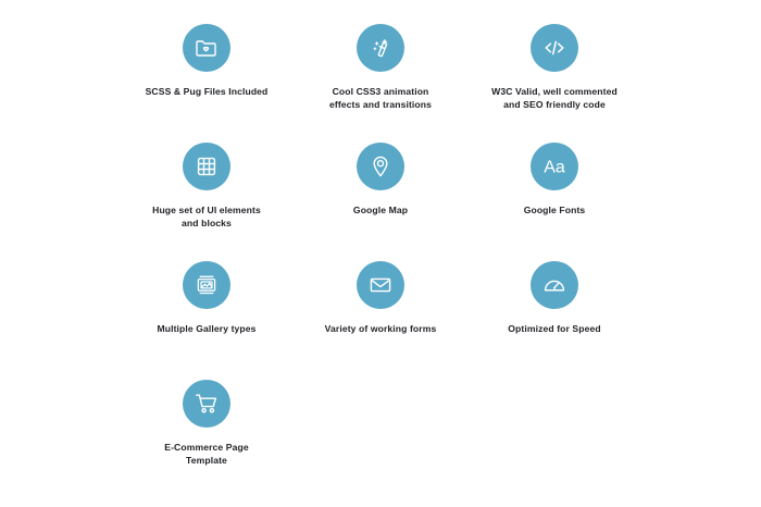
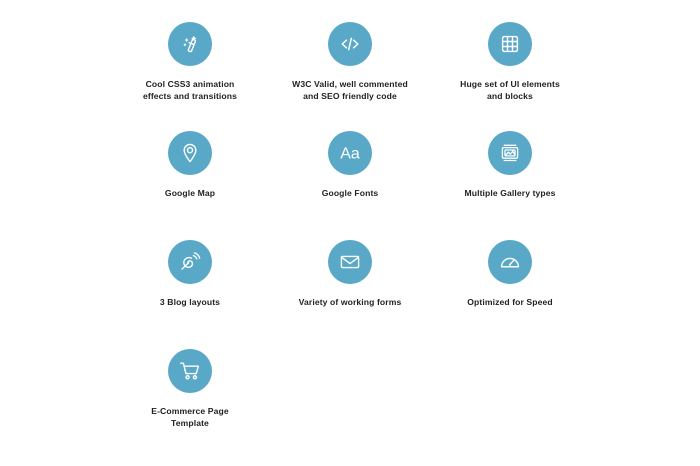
- SCSS & Pug Files Included
  Cool CSS3 animation
  effects and transitions
  W3C Valid, well commented
  and SEO friendly code
  Huge set of UI elements
  and blocks
  Google Map
  Aa
  Google Fonts
  Multiple Gallery types
+ 3 Blog layouts
  Variety of working forms
  Optimized for Speed
  E-Commerce Page
  Template
